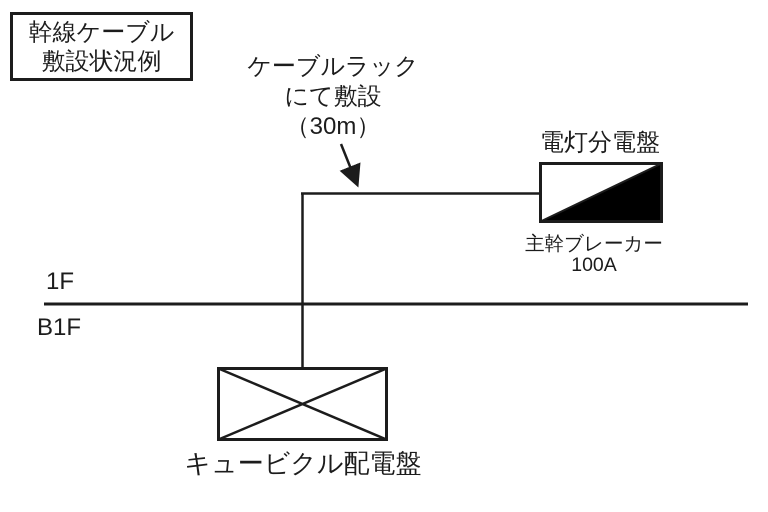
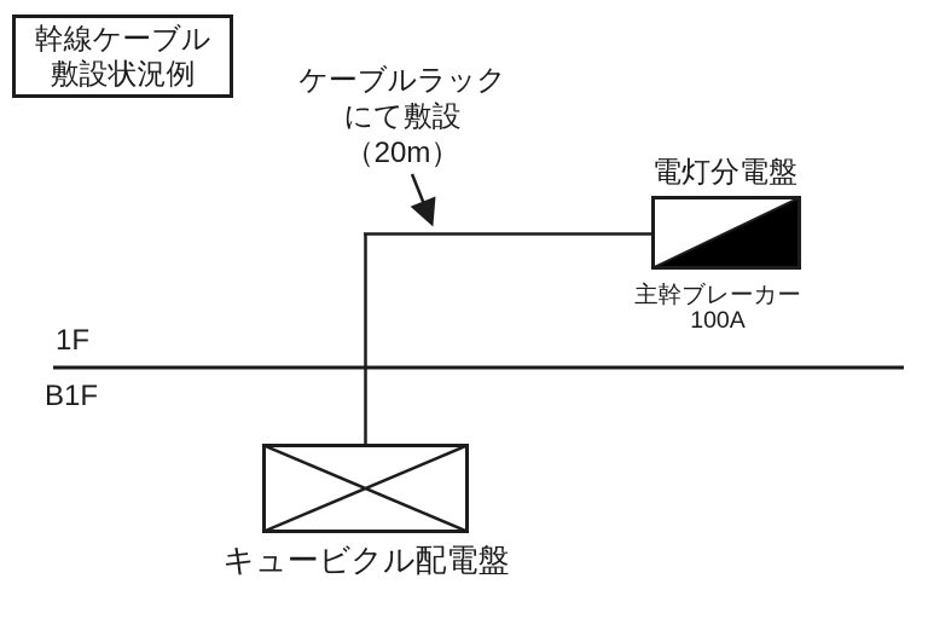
  幹線ケーブル
  敷設状況例
  ケーブルラック
  にて敷設
- （30m）
+ （20m）
  電灯分電盤
  主幹ブレーカー
  100A
  1F
  B1F
  キュービクル配電盤
